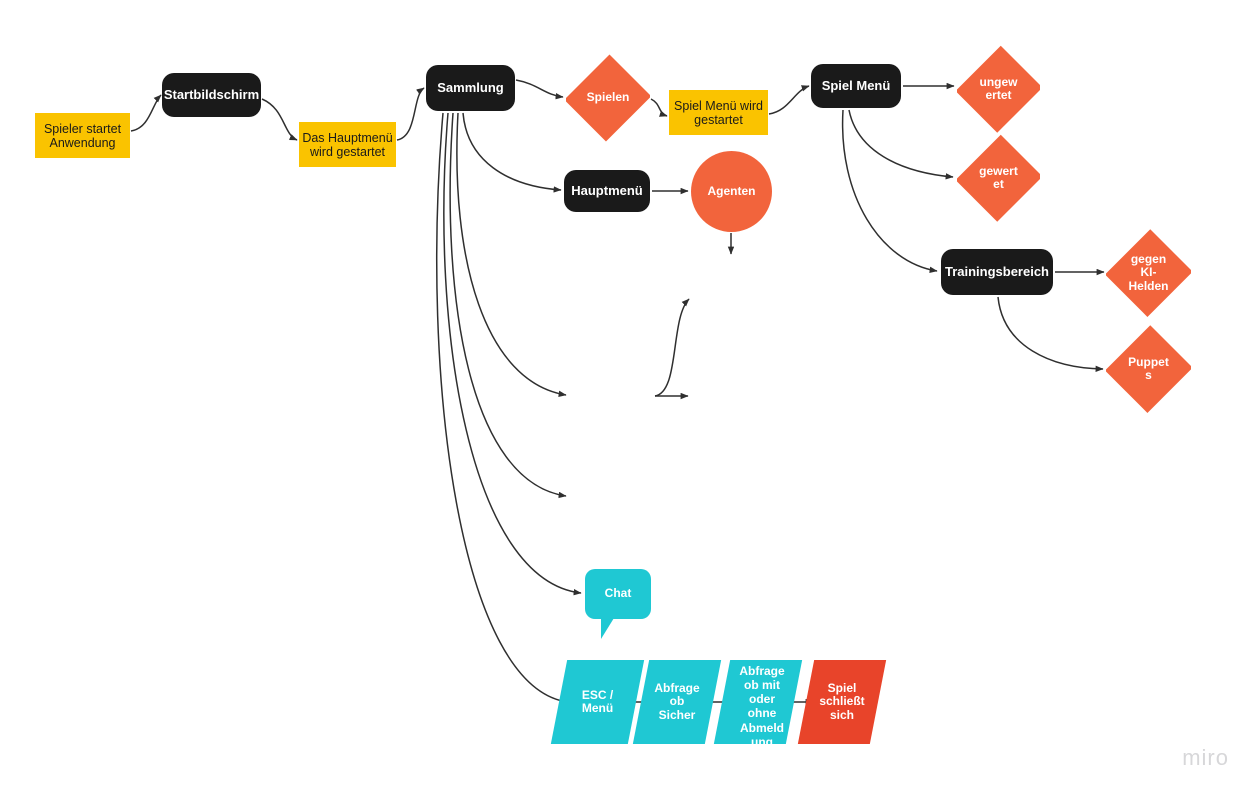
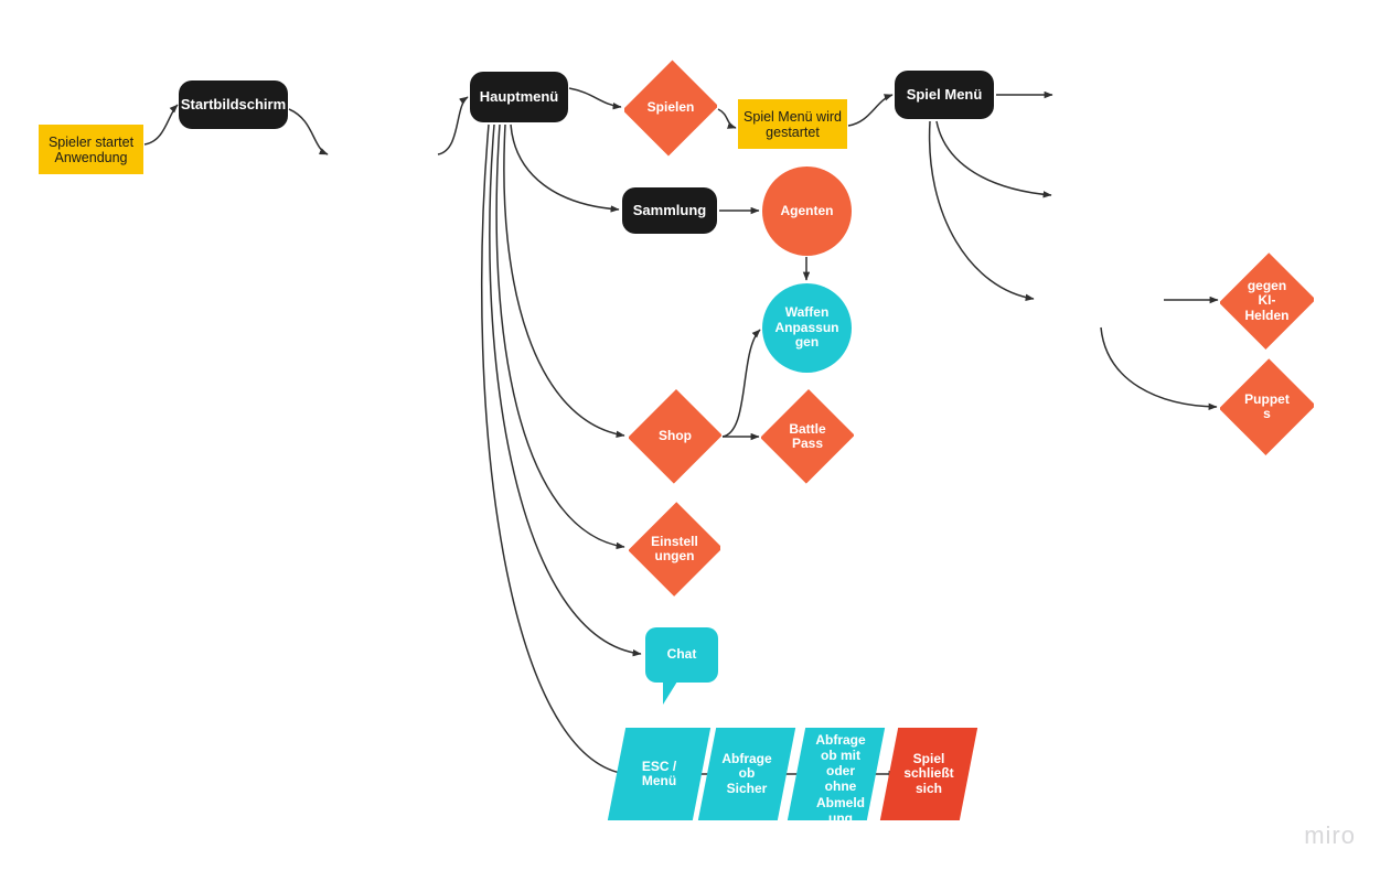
  Spieler startet
  Anwendung
  Startbildschirm
- Das Hauptmenü
- wird gestartet
- Sammlung
+ Hauptmenü
  Spielen
  Spiel Menü wird
  gestartet
  Spiel Menü
- ungew
- ertet
- gewert
- et
- Trainingsbereich
  gegen
  KI-
  Helden
  Puppet
  s
- Hauptmenü
+ Sammlung
  Agenten
+ Waffen
+ Anpassun
+ gen
+ Shop
+ Battle
+ Pass
+ Einstell
+ ungen
  Chat
  ESC /
  Menü
  Abfrage
  ob
  Sicher
  Abfrage
  ob mit
  oder
  ohne
  Abmeld
  ung
  Spiel
  schließt
  sich
  miro
